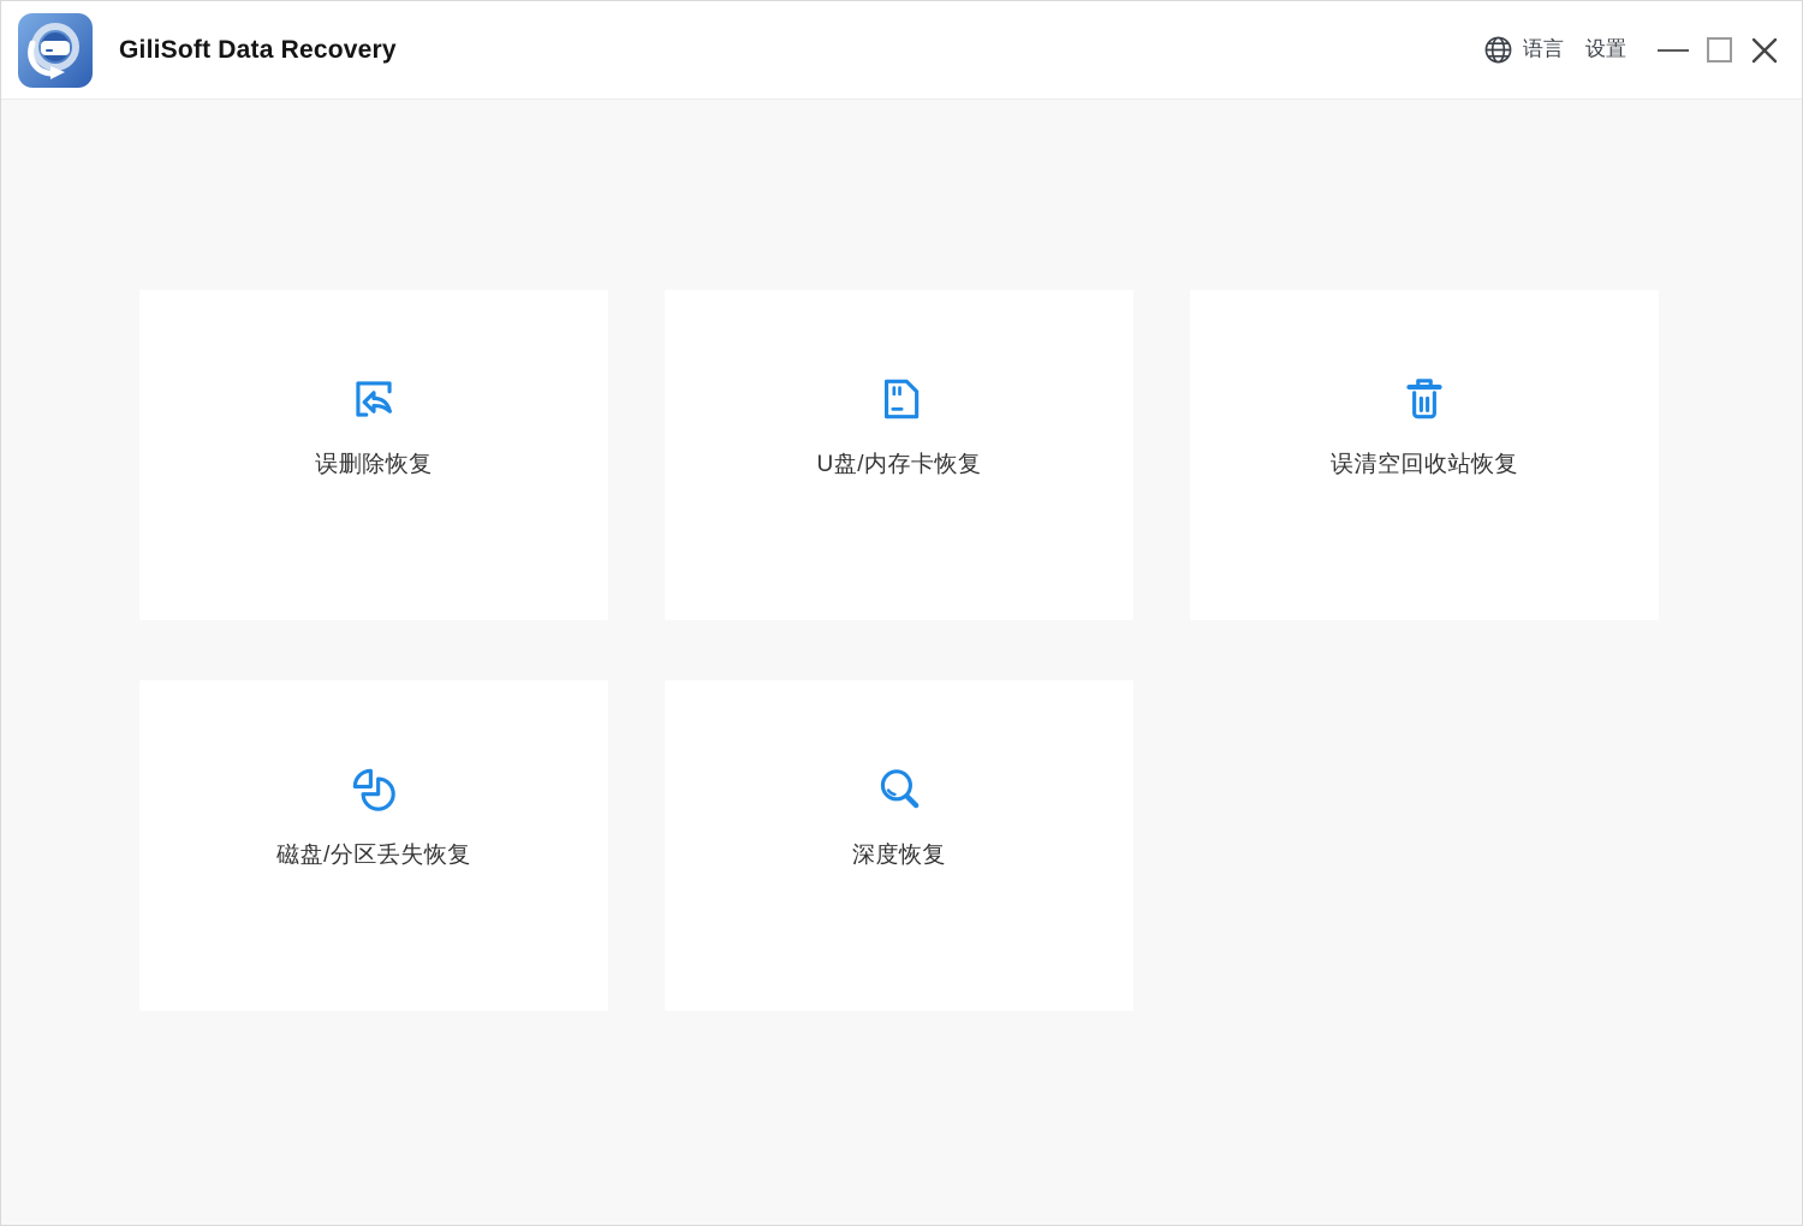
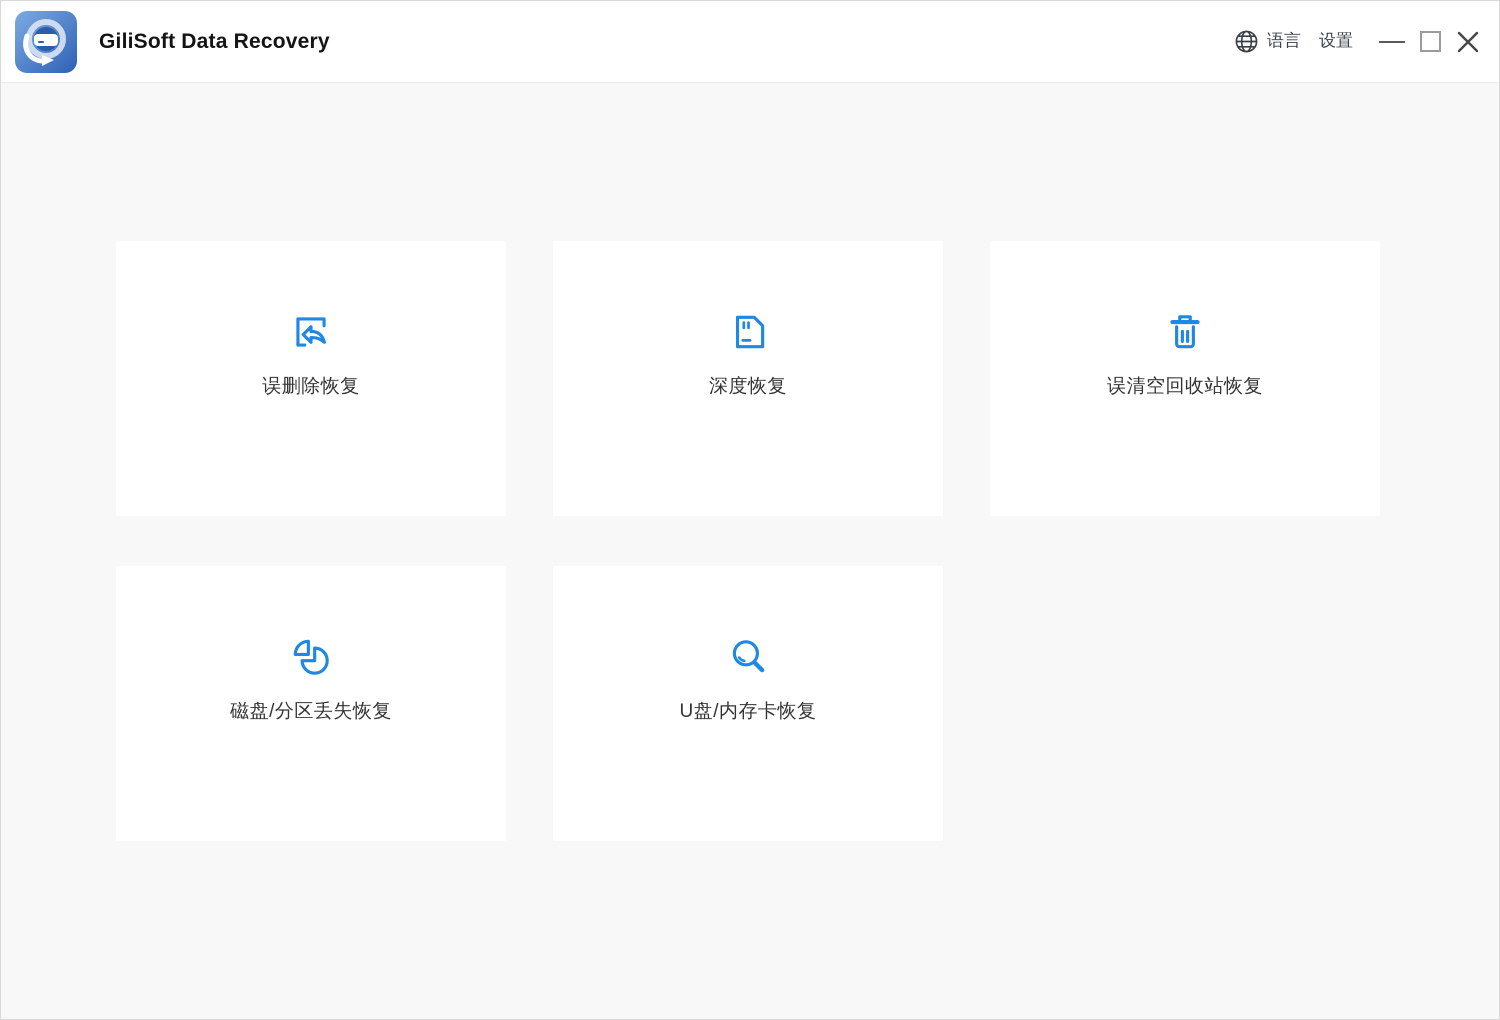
  GiliSoft Data Recovery
  语言
  设置
  误删除恢复
- U盘/内存卡恢复
+ 深度恢复
  误清空回收站恢复
  磁盘/分区丢失恢复
- 深度恢复
+ U盘/内存卡恢复
